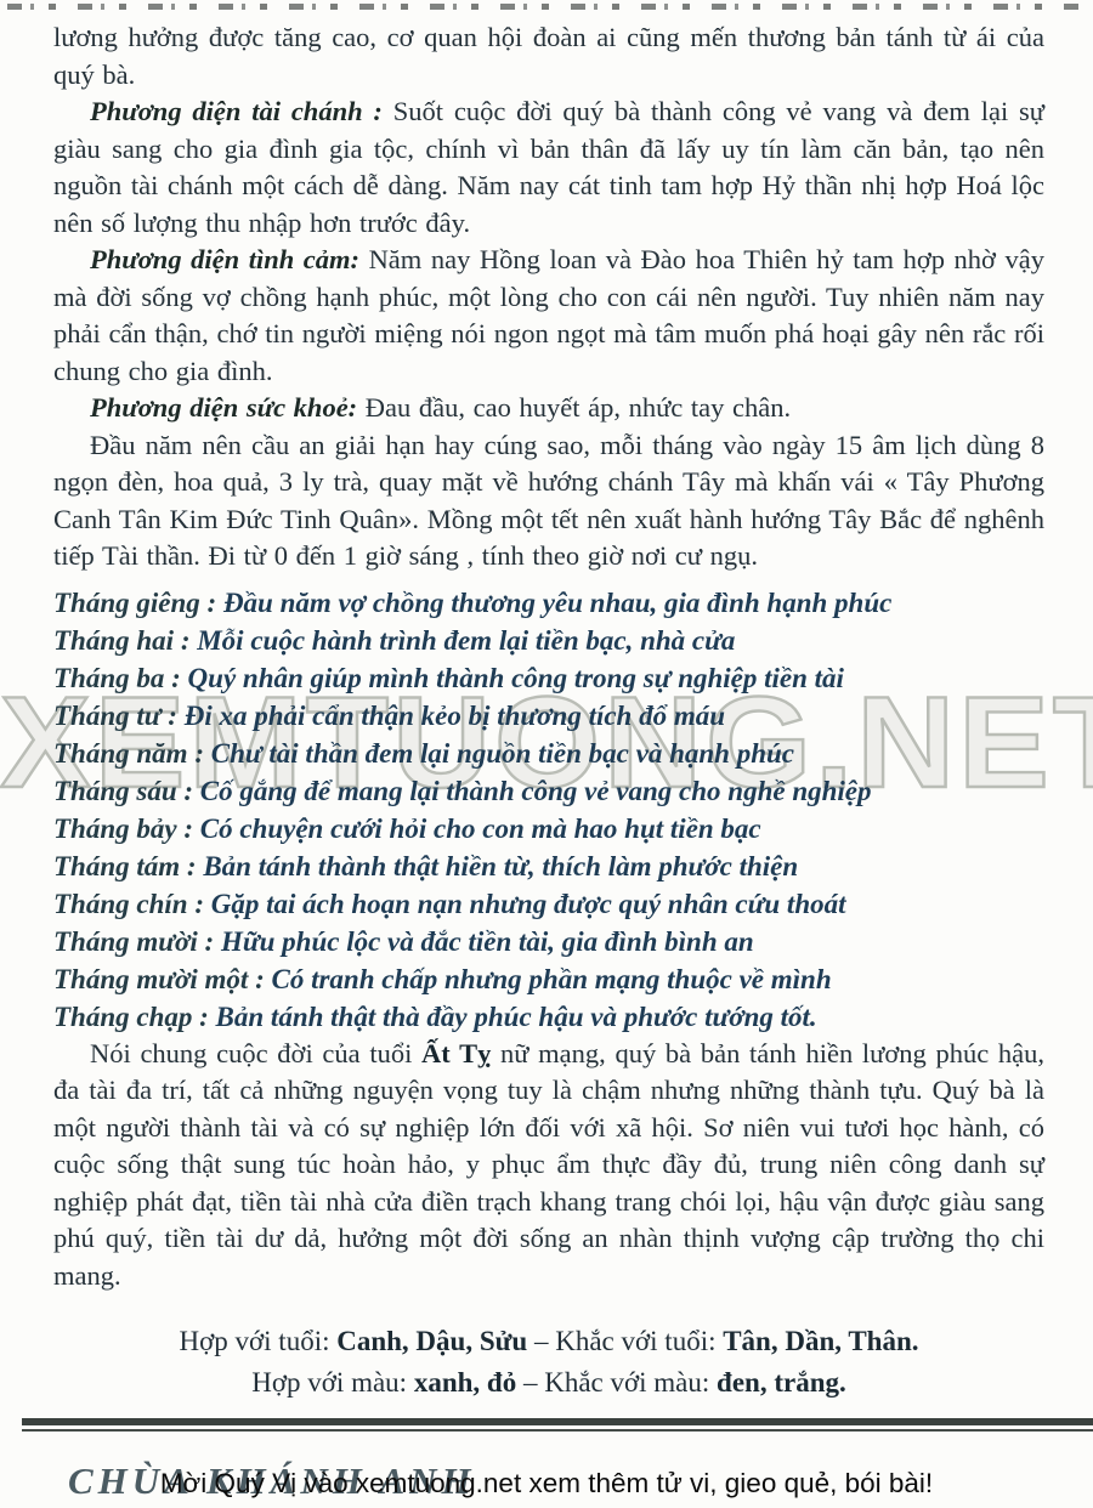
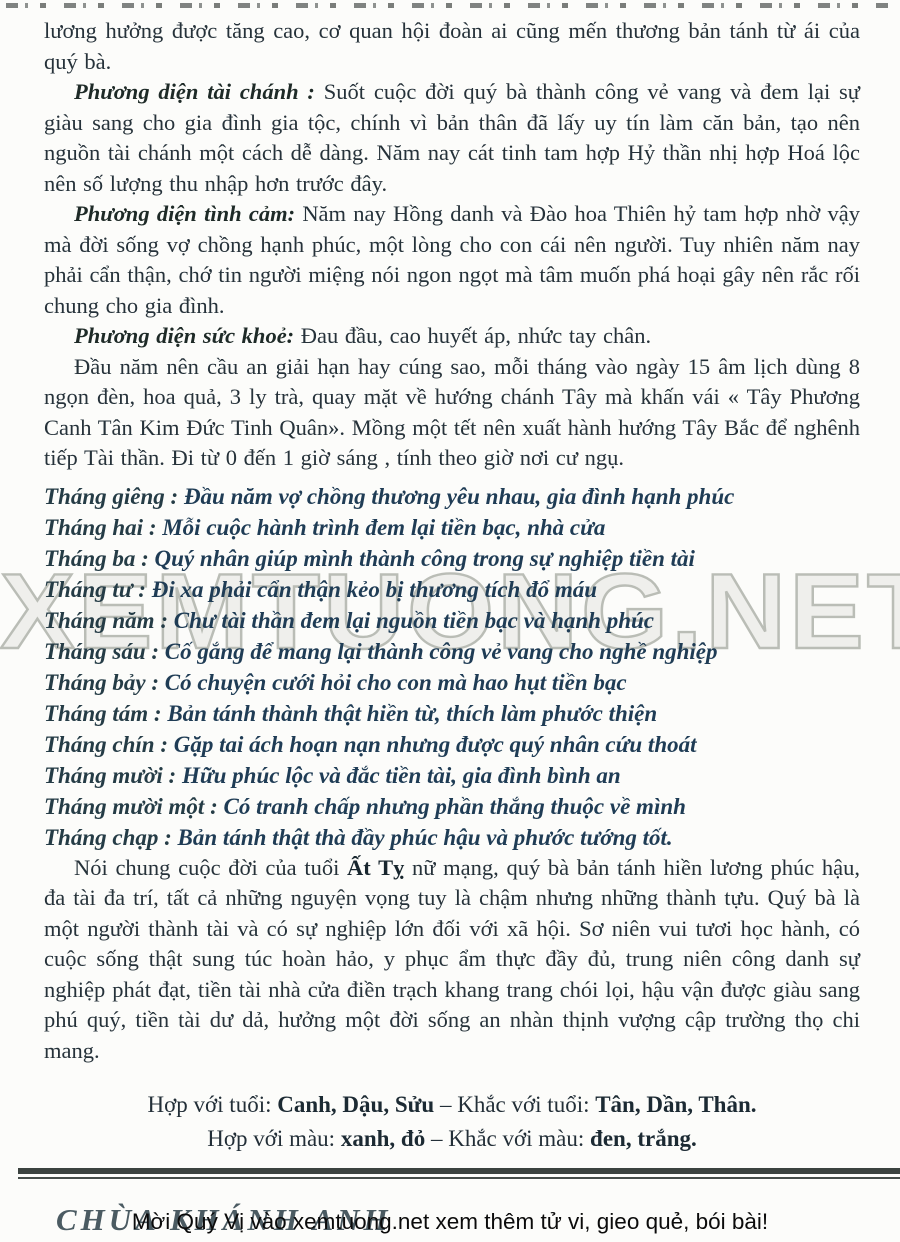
  XEMTUONG.NE
  lương hưởng được tăng cao, cơ quan hội đoàn ai cũng mến thương bản tánh từ ái của quý bà.
  Phương diện tài chánh : Suốt cuộc đời quý bà thành công vẻ vang và đem lại sự giàu sang cho gia đình gia tộc, chính vì bản thân đã lấy uy tín làm căn bản, tạo nên nguồn tài chánh một cách dễ dàng. Năm nay cát tinh tam hợp Hỷ thần nhị hợp Hoá lộc nên số lượng thu nhập hơn trước đây.
- Phương diện tình cảm: Năm nay Hồng loan và Đào hoa Thiên hỷ tam hợp nhờ vậy mà đời sống vợ chồng hạnh phúc, một lòng cho con cái nên người. Tuy nhiên năm nay phải cẩn thận, chớ tin người miệng nói ngon ngọt mà tâm muốn phá hoại gây nên rắc rối chung cho gia đình.
+ Phương diện tình cảm: Năm nay Hồng danh và Đào hoa Thiên hỷ tam hợp nhờ vậy mà đời sống vợ chồng hạnh phúc, một lòng cho con cái nên người. Tuy nhiên năm nay phải cẩn thận, chớ tin người miệng nói ngon ngọt mà tâm muốn phá hoại gây nên rắc rối chung cho gia đình.
  Phương diện sức khoẻ: Đau đầu, cao huyết áp, nhức tay chân.
  Đầu năm nên cầu an giải hạn hay cúng sao, mỗi tháng vào ngày 15 âm lịch dùng 8 ngọn đèn, hoa quả, 3 ly trà, quay mặt về hướng chánh Tây mà khấn vái « Tây Phương Canh Tân Kim Đức Tinh Quân». Mồng một tết nên xuất hành hướng Tây Bắc để nghênh tiếp Tài thần. Đi từ 0 đến 1 giờ sáng , tính theo giờ nơi cư ngụ.
  Tháng giêng : Đầu năm vợ chồng thương yêu nhau, gia đình hạnh phúc
  Tháng hai : Mỗi cuộc hành trình đem lại tiền bạc, nhà cửa
  Tháng ba : Quý nhân giúp mình thành công trong sự nghiệp tiền tài
  Tháng tư : Đi xa phải cẩn thận kẻo bị thương tích đổ máu
  Tháng năm : Chư tài thần đem lại nguồn tiền bạc và hạnh phúc
  Tháng sáu : Cố gắng để mang lại thành công vẻ vang cho nghề nghiệp
  Tháng bảy : Có chuyện cưới hỏi cho con mà hao hụt tiền bạc
  Tháng tám : Bản tánh thành thật hiền từ, thích làm phước thiện
  Tháng chín : Gặp tai ách hoạn nạn nhưng được quý nhân cứu thoát
  Tháng mười : Hữu phúc lộc và đắc tiền tài, gia đình bình an
- Tháng mười một : Có tranh chấp nhưng phần mạng thuộc về mình
+ Tháng mười một : Có tranh chấp nhưng phần thắng thuộc về mình
  Tháng chạp : Bản tánh thật thà đầy phúc hậu và phước tướng tốt.
  Nói chung cuộc đời của tuổi Ất Tỵ nữ mạng, quý bà bản tánh hiền lương phúc hậu, đa tài đa trí, tất cả những nguyện vọng tuy là chậm nhưng những thành tựu. Quý bà là một người thành tài và có sự nghiệp lớn đối với xã hội. Sơ niên vui tươi học hành, có cuộc sống thật sung túc hoàn hảo, y phục ẩm thực đầy đủ, trung niên công danh sự nghiệp phát đạt, tiền tài nhà cửa điền trạch khang trang chói lọi, hậu vận được giàu sang phú quý, tiền tài dư dả, hưởng một đời sống an nhàn thịnh vượng cập trường thọ chi mang.
  Hợp với tuổi: Canh, Dậu, Sửu – Khắc với tuổi: Tân, Dần, Thân.
  Hợp với màu: xanh, đỏ – Khắc với màu: đen, trắng.
  CHÙA KHÁNH ANH
  Mời Quý Vị vào xemtuong.net xem thêm tử vi, gieo quẻ, bói bài!
